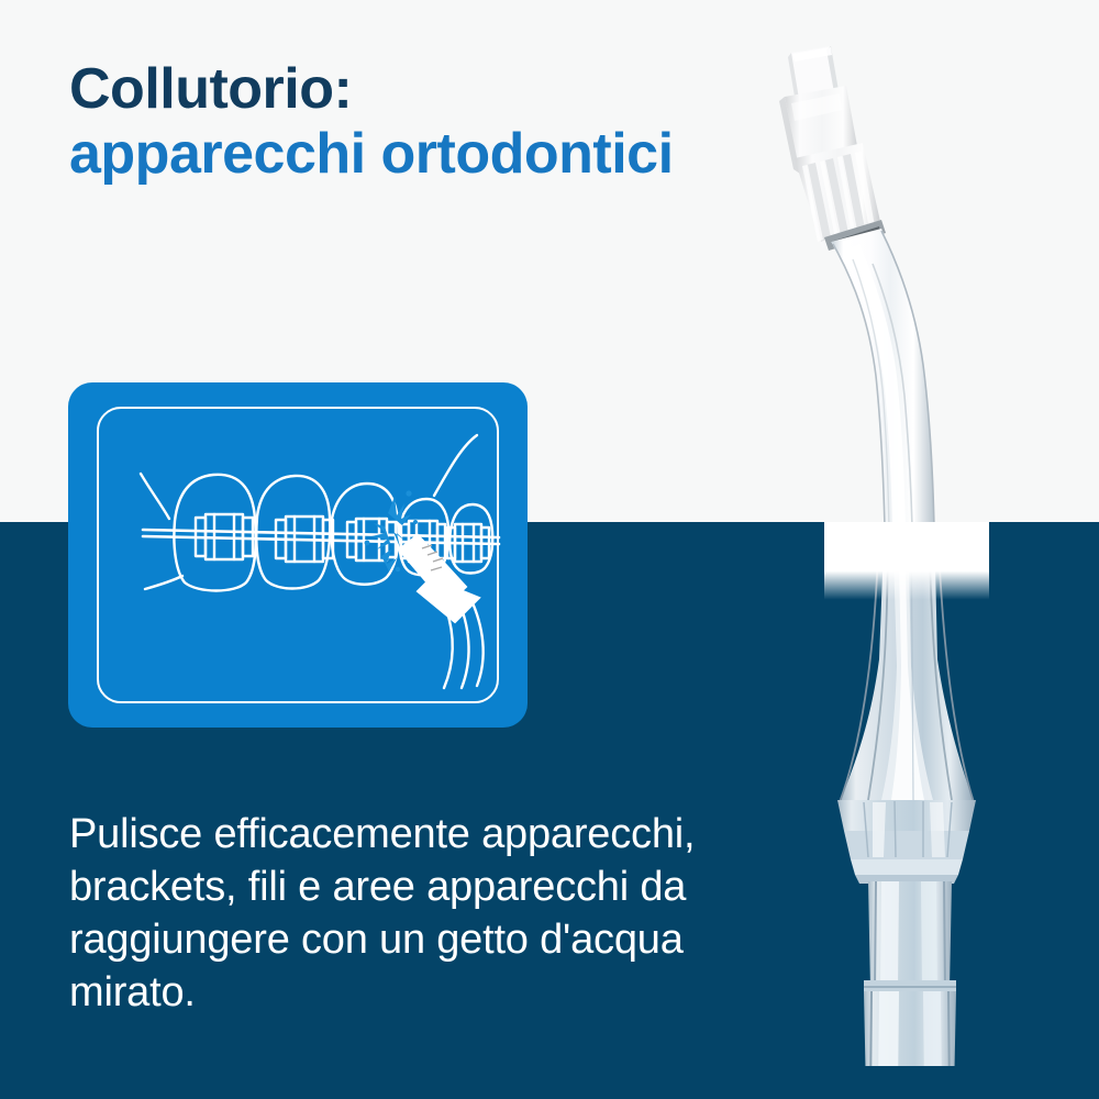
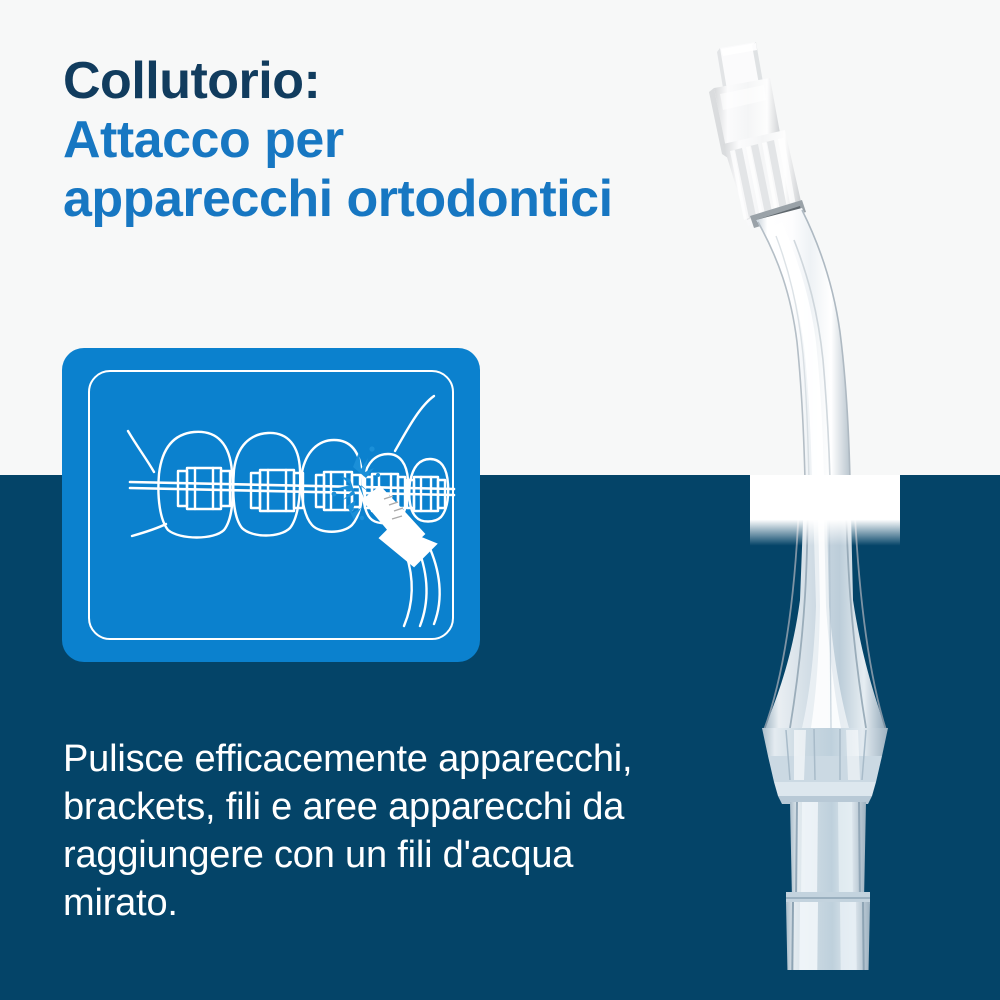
  Collutorio:
+ Attacco per
  apparecchi ortodontici
  Pulisce efficacemente apparecchi,
  brackets, fili e aree apparecchi da
- raggiungere con un getto d'acqua
+ raggiungere con un fili d'acqua
  mirato.
